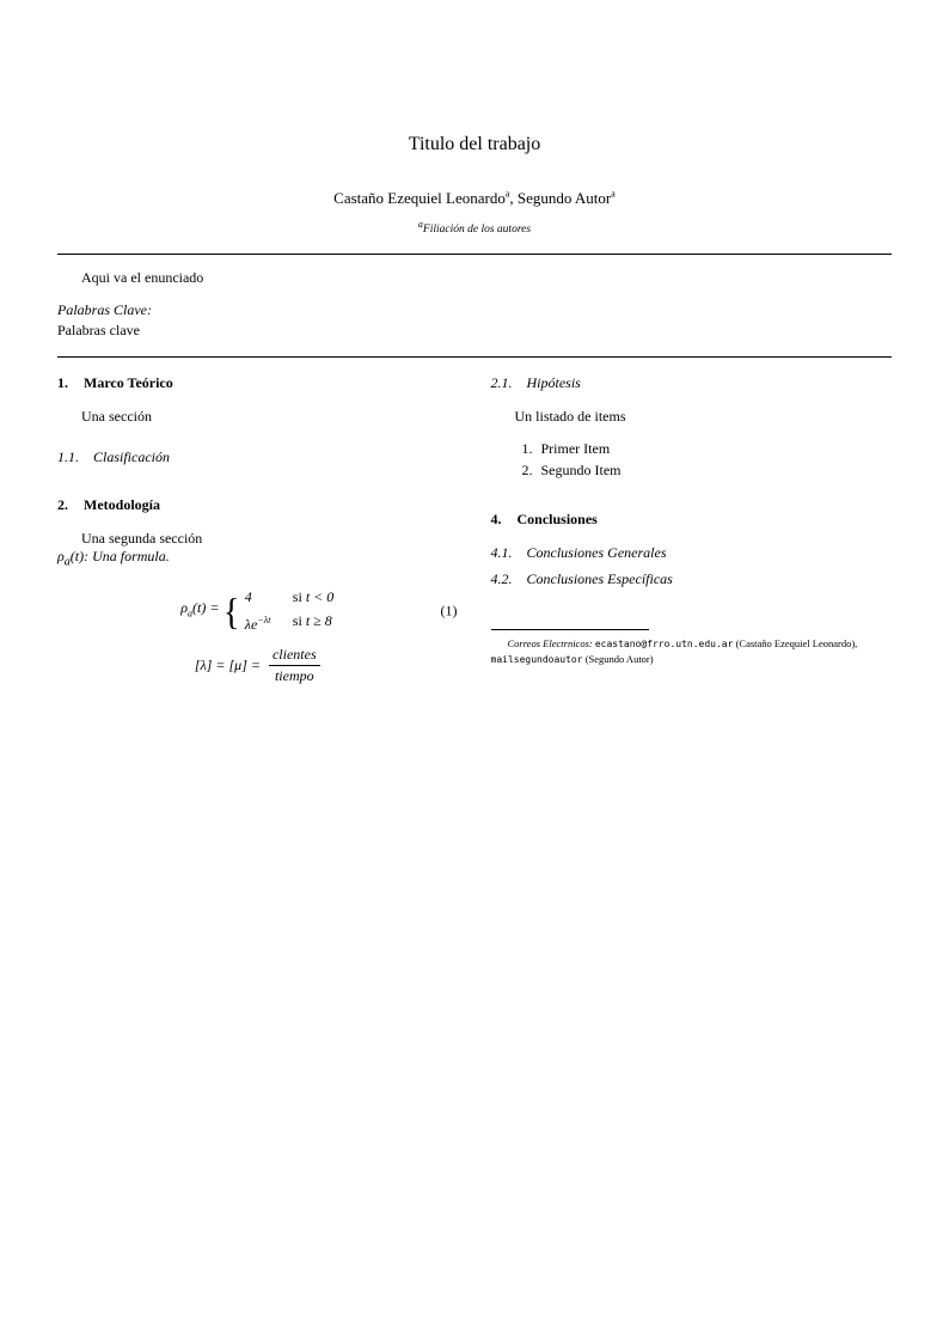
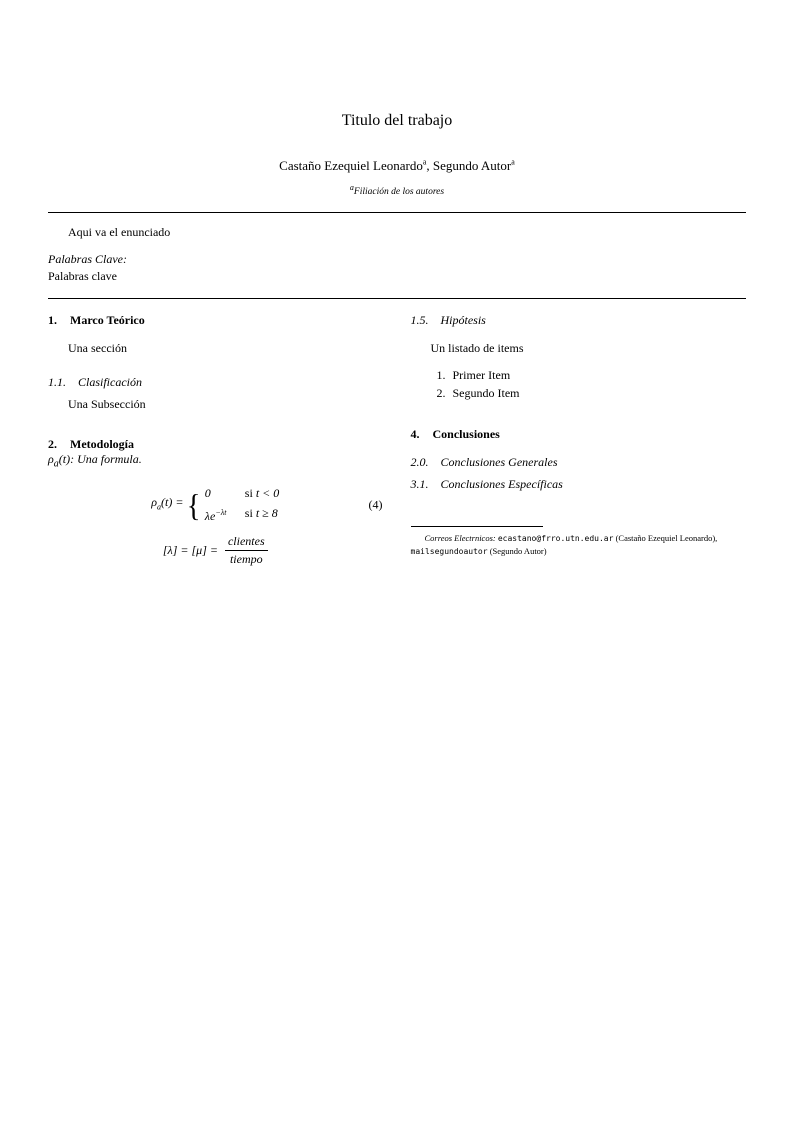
  Titulo del trabajo
  Castaño Ezequiel Leonardoa, Segundo Autora
  aFiliación de los autores
  Aqui va el enunciado
  Palabras Clave:
  Palabras clave
  1.
  Marco Teórico
  Una sección
  1.1.
  Clasificación
+ Una Subsección
  2.
  Metodología
- Una segunda sección
  ρa(t): Una formula.
  ρa(t) =
  {
- 4
+ 0
  si t < 0
  λe−λt
  si t ≥ 8
- (1)
+ (4)
  [λ] = [μ] =
  clientes
  tiempo
- 2.1.
+ 1.5.
  Hipótesis
  Un listado de items
  1.
  Primer Item
  2.
  Segundo Item
  4.
  Conclusiones
- 4.1.
+ 2.0.
  Conclusiones Generales
- 4.2.
+ 3.1.
  Conclusiones Específicas
  Correos Electrnicos: ecastano@frro.utn.edu.ar (Castaño Ezequiel Leonardo), mailsegundoautor (Segundo Autor)
